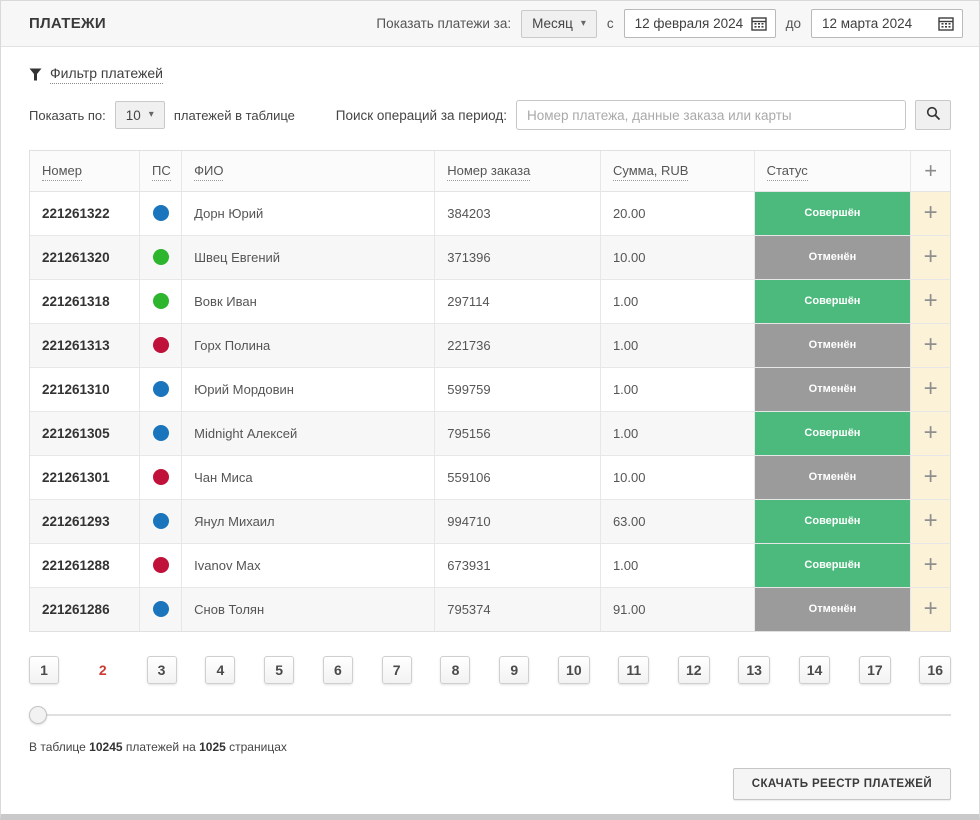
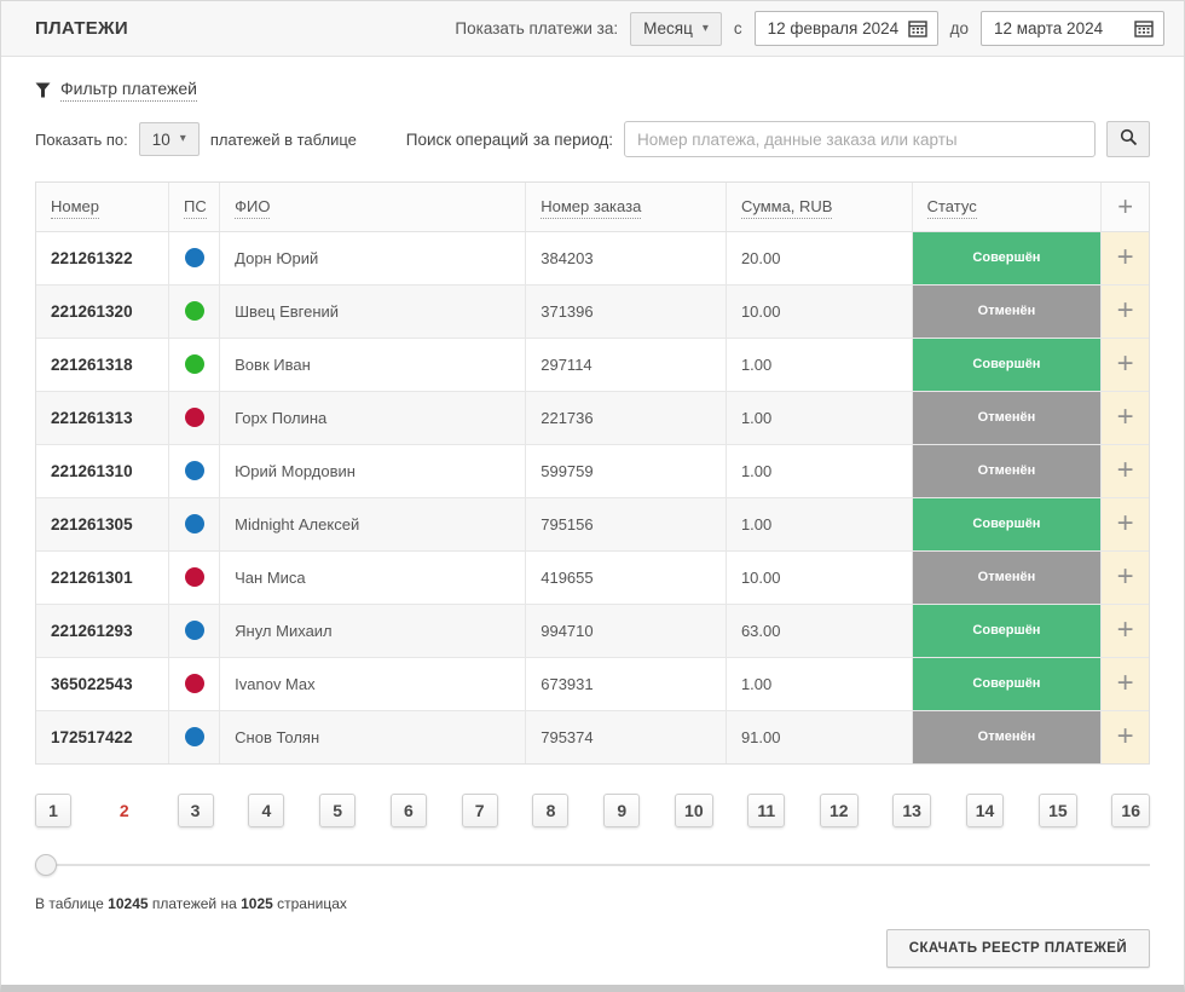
  ПЛАТЕЖИ
  Показать платежи за:
  Месяц
  ▾
  с
  12 февраля 2024
  до
  12 марта 2024
  Фильтр платежей
  Показать по:
  10
  ▾
  платежей в таблице
  Поиск операций за период:
  Номер платежа, данные заказа или карты
  Номер	ПС	ФИО	Номер заказа	Сумма, RUB	Статус	+
  221261322		Дорн Юрий	384203	20.00	Совершён	+
  221261320		Швец Евгений	371396	10.00	Отменён	+
  221261318		Вовк Иван	297114	1.00	Совершён	+
  221261313		Горх Полина	221736	1.00	Отменён	+
  221261310		Юрий Мордовин	599759	1.00	Отменён	+
  221261305		Midnight Алексей	795156	1.00	Совершён	+
- 221261301		Чан Миса	559106	10.00	Отменён	+
+ 221261301		Чан Миса	419655	10.00	Отменён	+
  221261293		Янул Михаил	994710	63.00	Совершён	+
- 221261288		Ivanov Max	673931	1.00	Совершён	+
+ 365022543		Ivanov Max	673931	1.00	Совершён	+
- 221261286		Снов Толян	795374	91.00	Отменён	+
+ 172517422		Снов Толян	795374	91.00	Отменён	+
  1
  2
  3
  4
  5
  6
  7
  8
  9
  10
  11
  12
  13
  14
- 17
+ 15
  16
  В таблице 10245 платежей на 1025 страницах
  СКАЧАТЬ РЕЕСТР ПЛАТЕЖЕЙ
